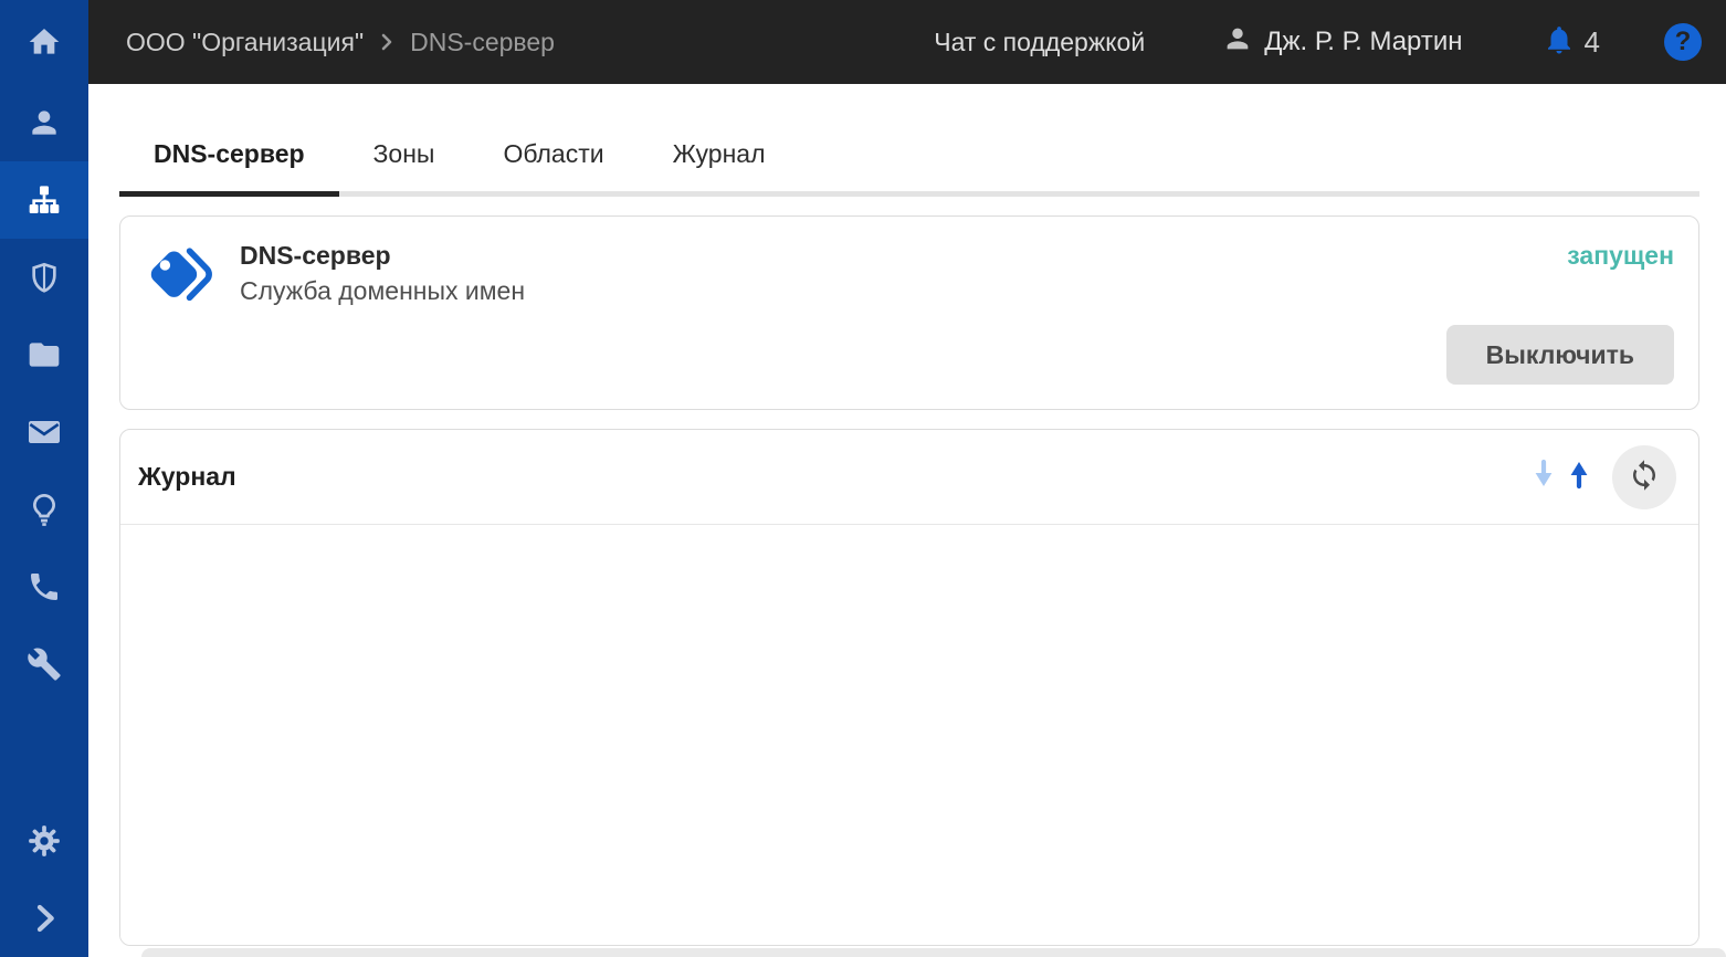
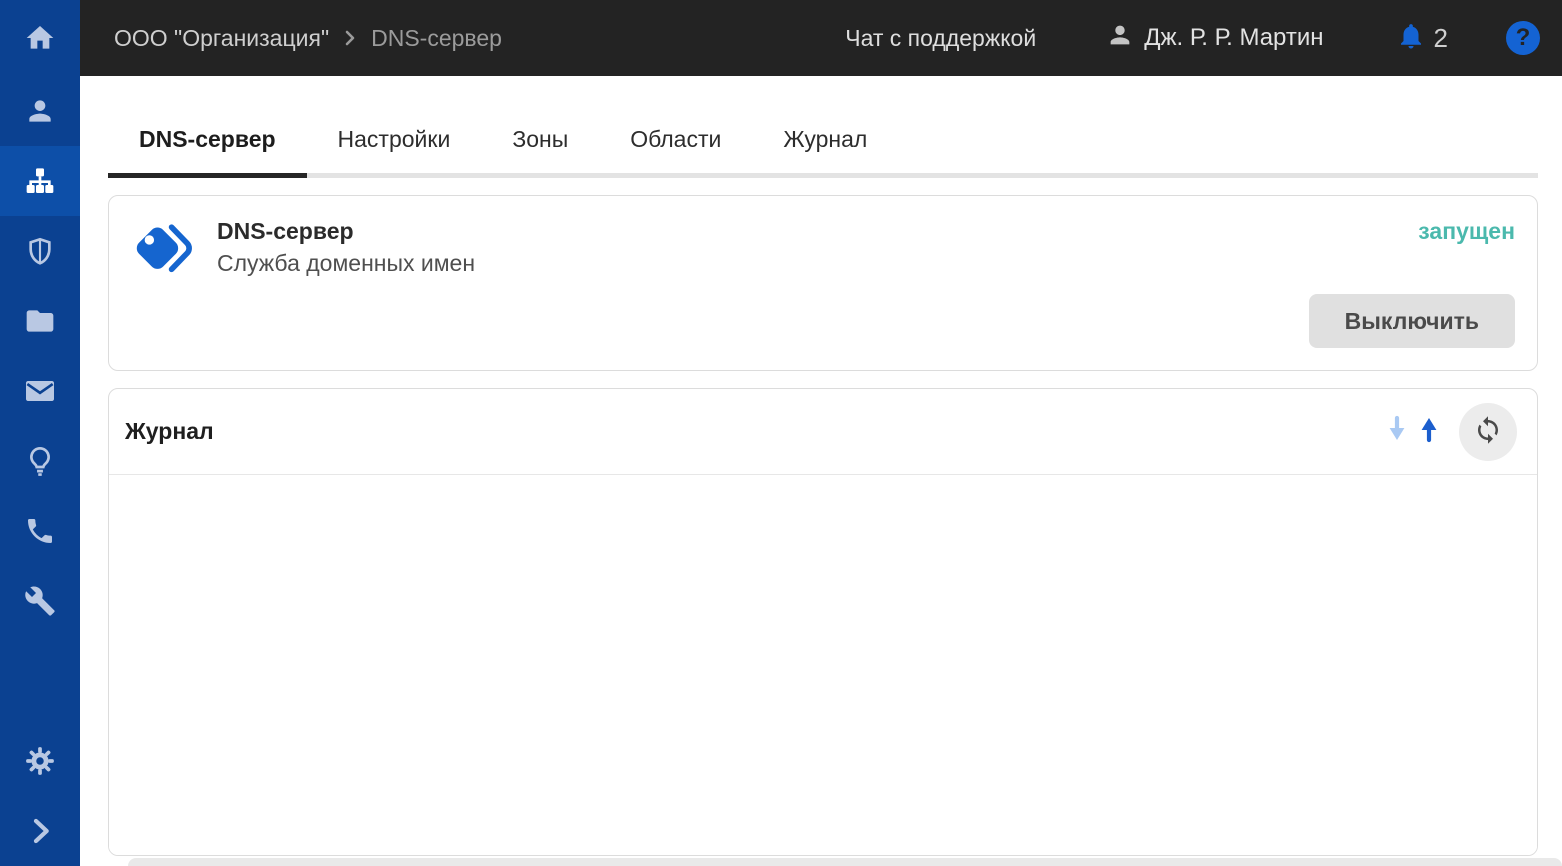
  ООО "Организация"
  DNS-сервер
  Чат с поддержкой
  Дж. Р. Р. Мартин
- 4
+ 2
  ?
  DNS-сервер
+ Настройки
  Зоны
  Области
  Журнал
  DNS-сервер
  Служба доменных имен
  запущен
  Выключить
  Журнал
